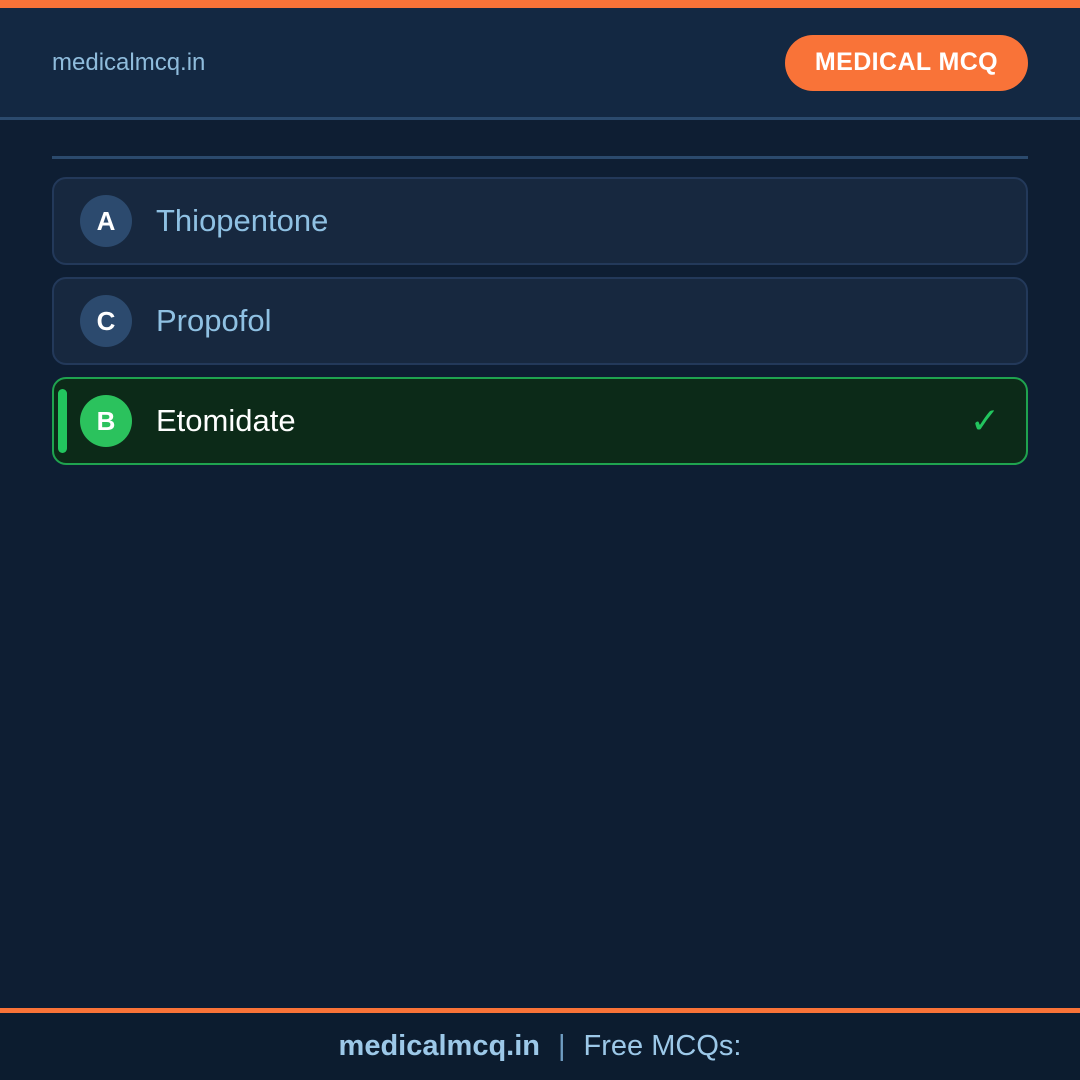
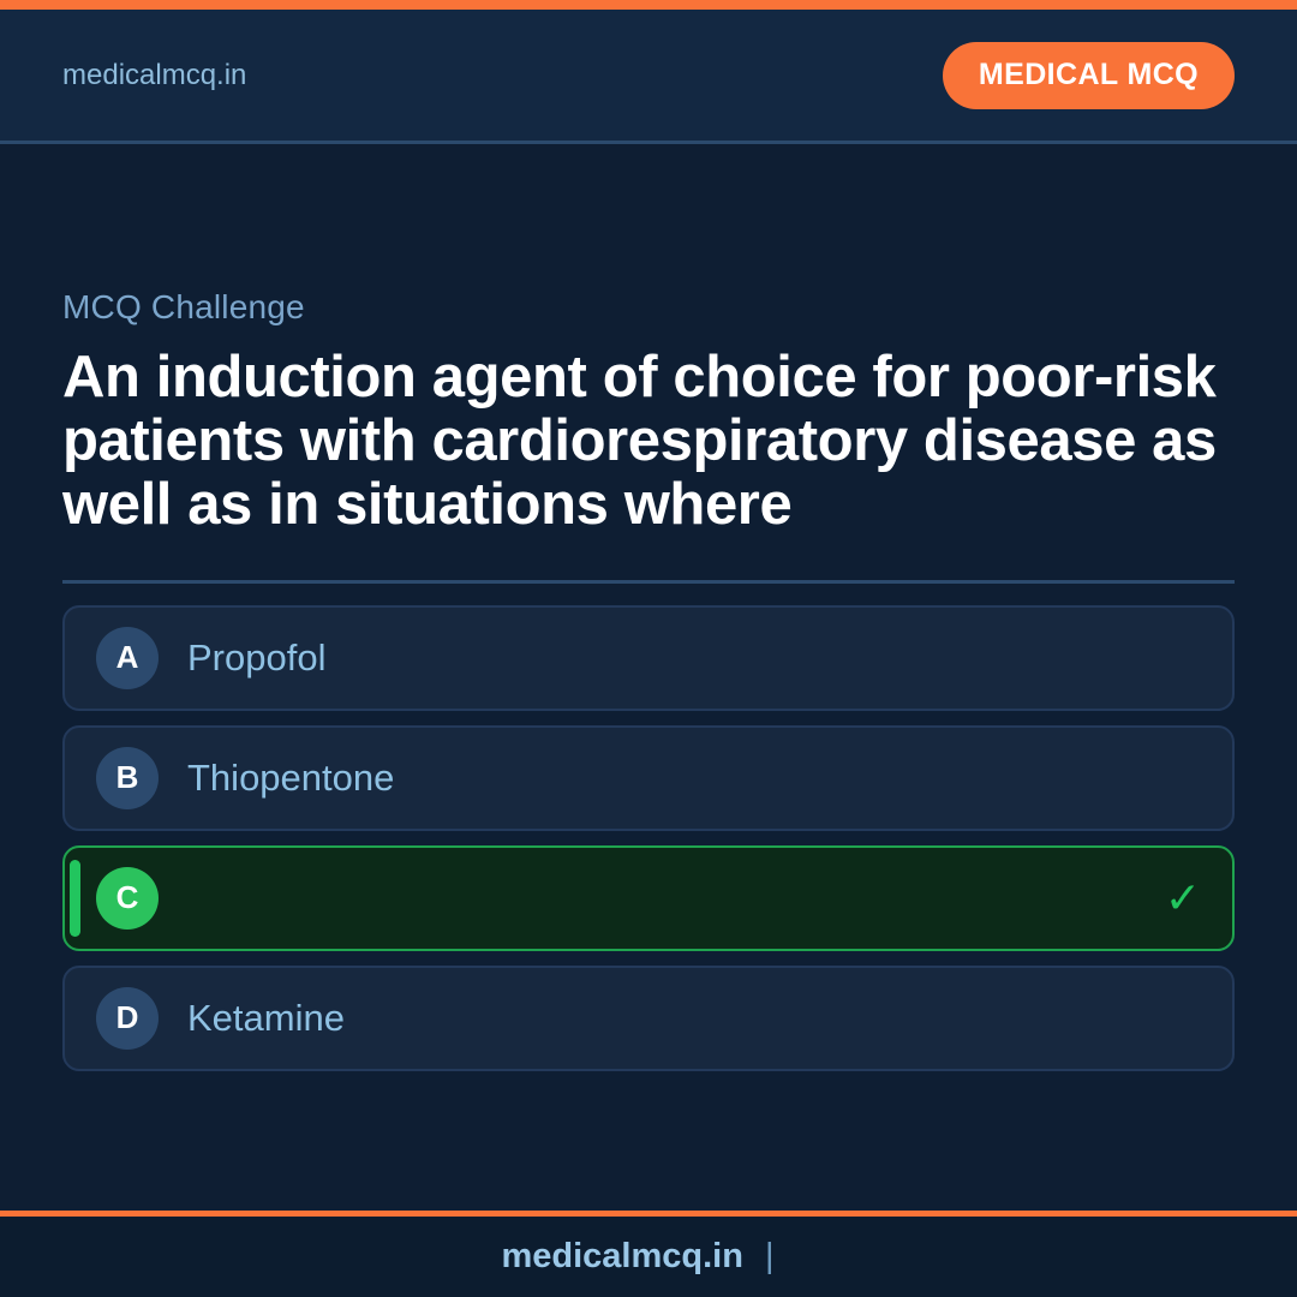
  medicalmcq.in
  MEDICAL MCQ
+ MCQ Challenge
+ An induction agent of choice for poor-risk patients with cardiorespiratory disease as well as in situations where
  A
- Thiopentone
+ Propofol
- C
+ B
- Propofol
+ Thiopentone
- B
+ C
- Etomidate
  ✓
+ D
+ Ketamine
  medicalmcq.in
  |
- Free MCQs:
